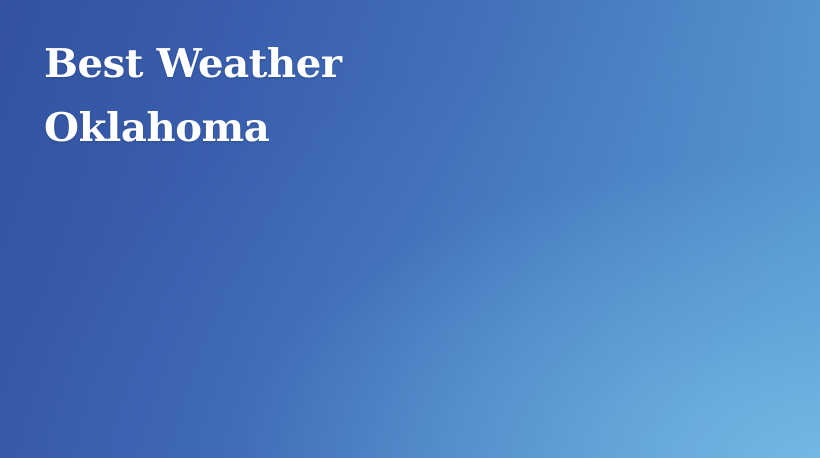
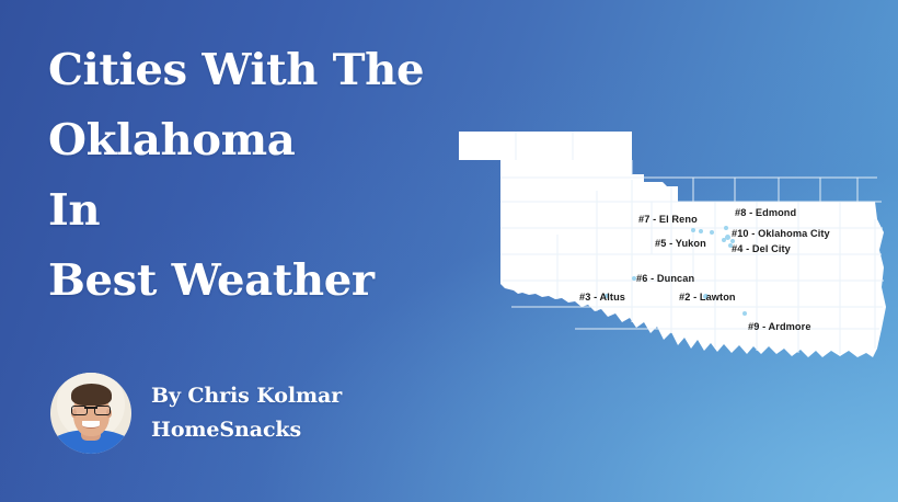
+ Cities With The
- Best Weather
+ Oklahoma
+ In
- Oklahoma
+ Best Weather
+ By Chris Kolmar
+ HomeSnacks
+ #2 - Lawton
+ #3 - Altus
+ #4 - Del City
+ #5 - Yukon
+ #6 - Duncan
+ #7 - El Reno
+ #8 - Edmond
+ #9 - Ardmore
+ #10 - Oklahoma City
